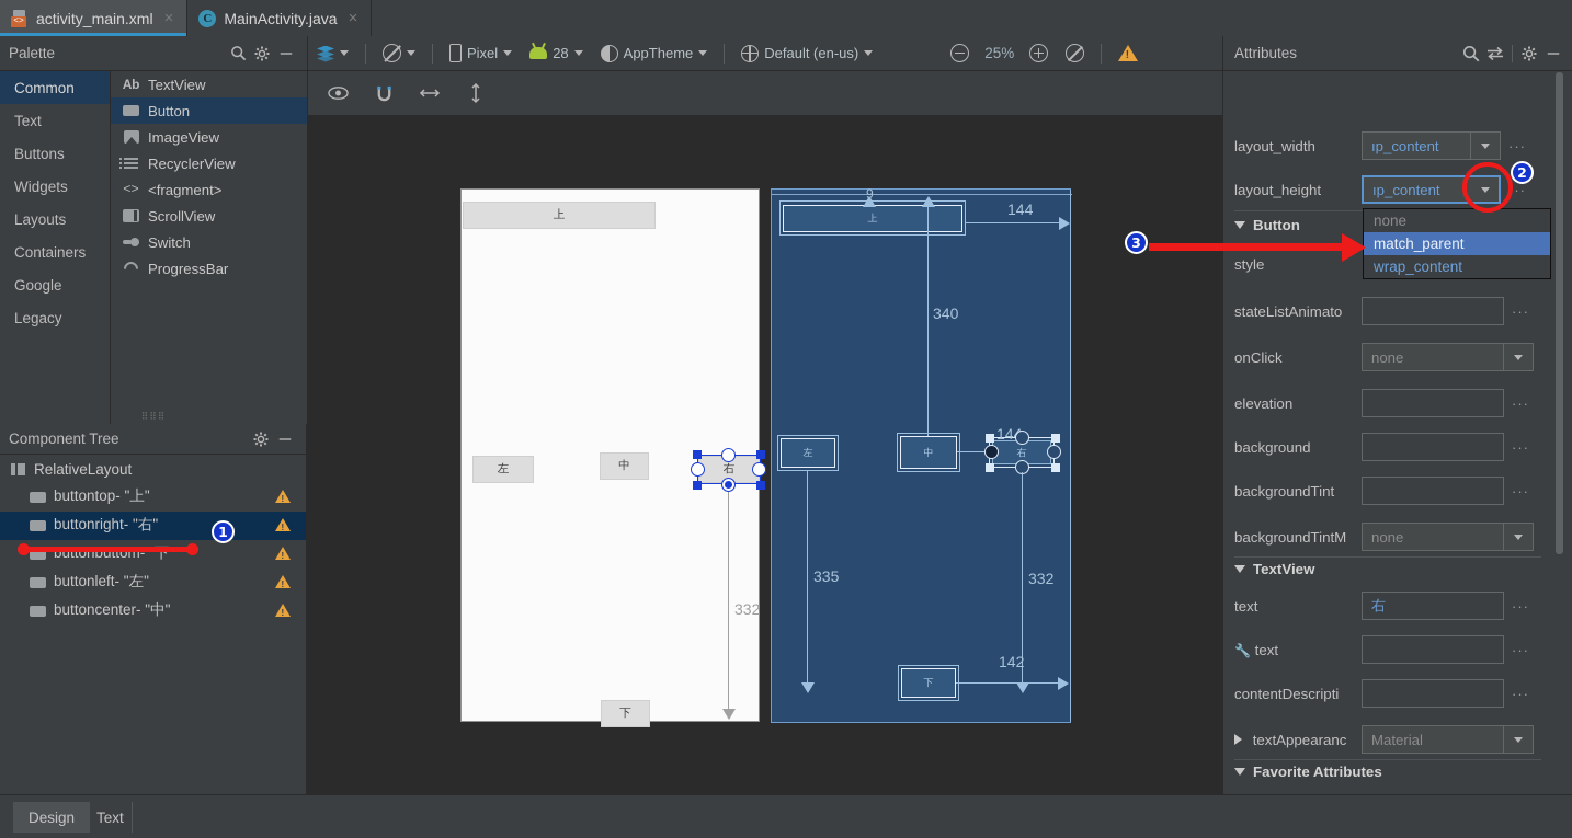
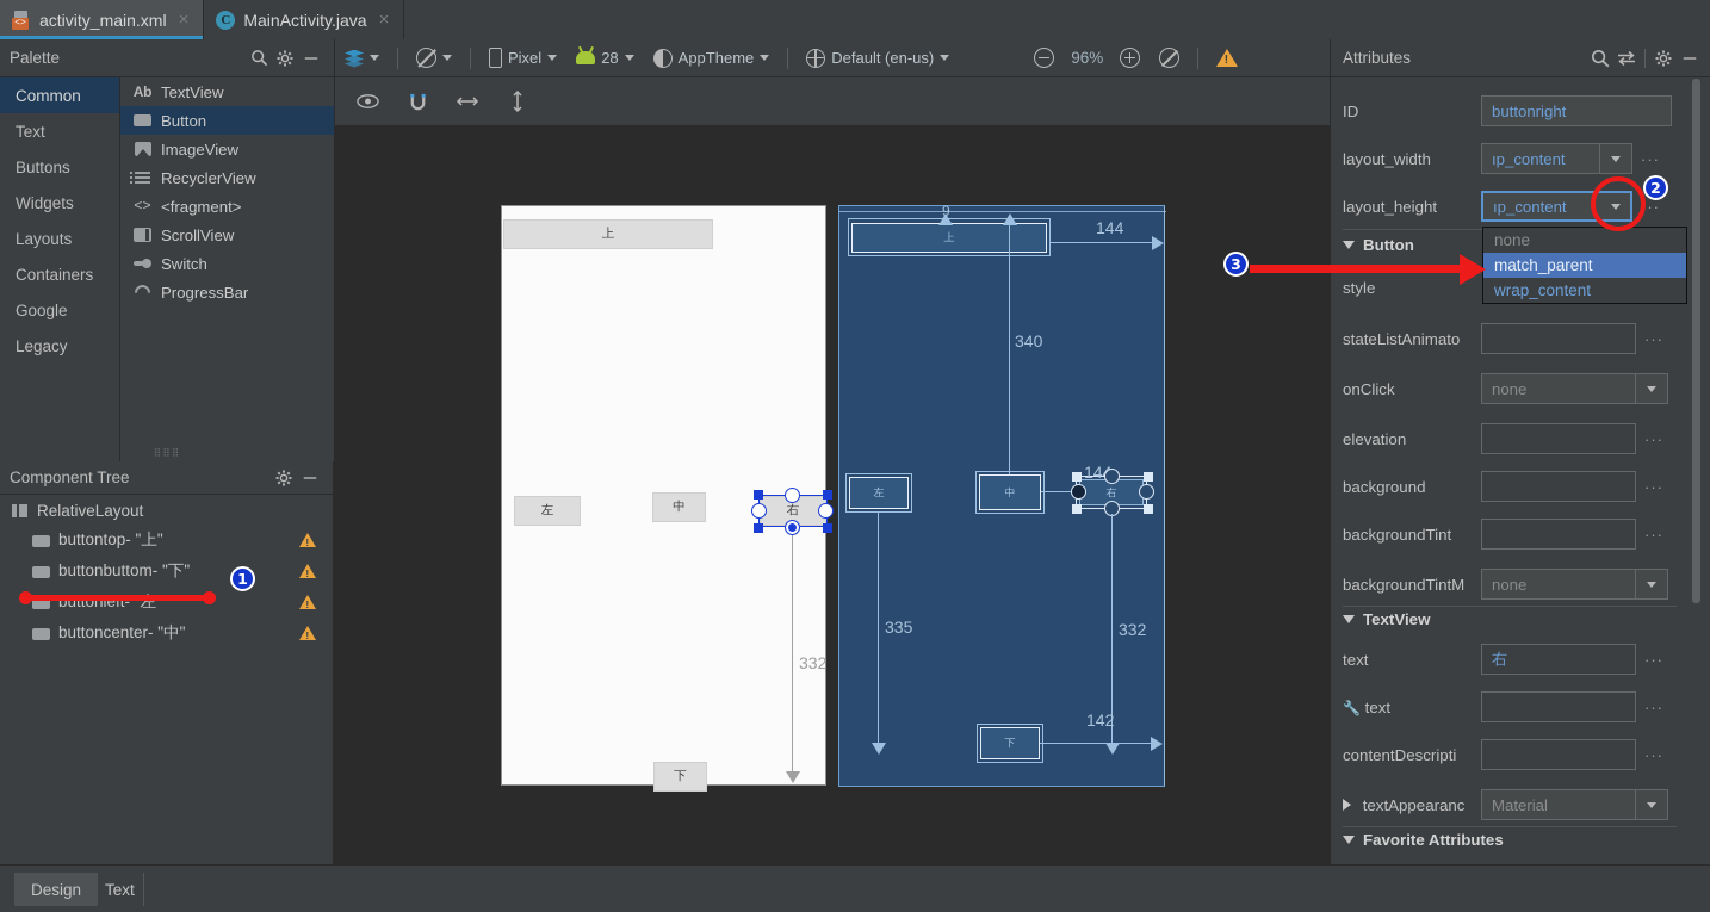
  activity_main.xml
  ×
  C
  MainActivity.java
  ×
  Palette
  Pixel
  28
  AppTheme
  Default (en-us)
- 25%
+ 96%
  Attributes
  Common
  Text
  Buttons
  Widgets
  Layouts
  Containers
  Google
  Legacy
  Ab
  TextView
  Button
  ImageView
  RecyclerView
  <>
  <fragment>
  ScrollView
  Switch
  ProgressBar
  ⠿⠿⠿
  Component Tree
  RelativeLayout
  buttontop- "上"
- buttonright- "右"
  buttonbuttom- "下"
  buttonleft- "左"
  buttoncenter- "中"
  上
  左
  中
  右
  下
  332
  上
  144
  9
  340
  左
  335
  中
  右
  332
  下
  142
+ ID
+ buttonright
  layout_width
  ıp_content
  ···
  layout_height
  ıp_content
  ···
  Button
  style
  stateListAnimato
  ···
  onClick
  none
  elevation
  ···
  background
  ···
  backgroundTint
  ···
  backgroundTintM
  none
  TextView
  text
  右
  ···
  🔧 text
  ···
  contentDescripti
  ···
  textAppearanc
  Material
  Favorite Attributes
  none
  match_parent
  wrap_content
  1
  2
  3
  Design
  Text
